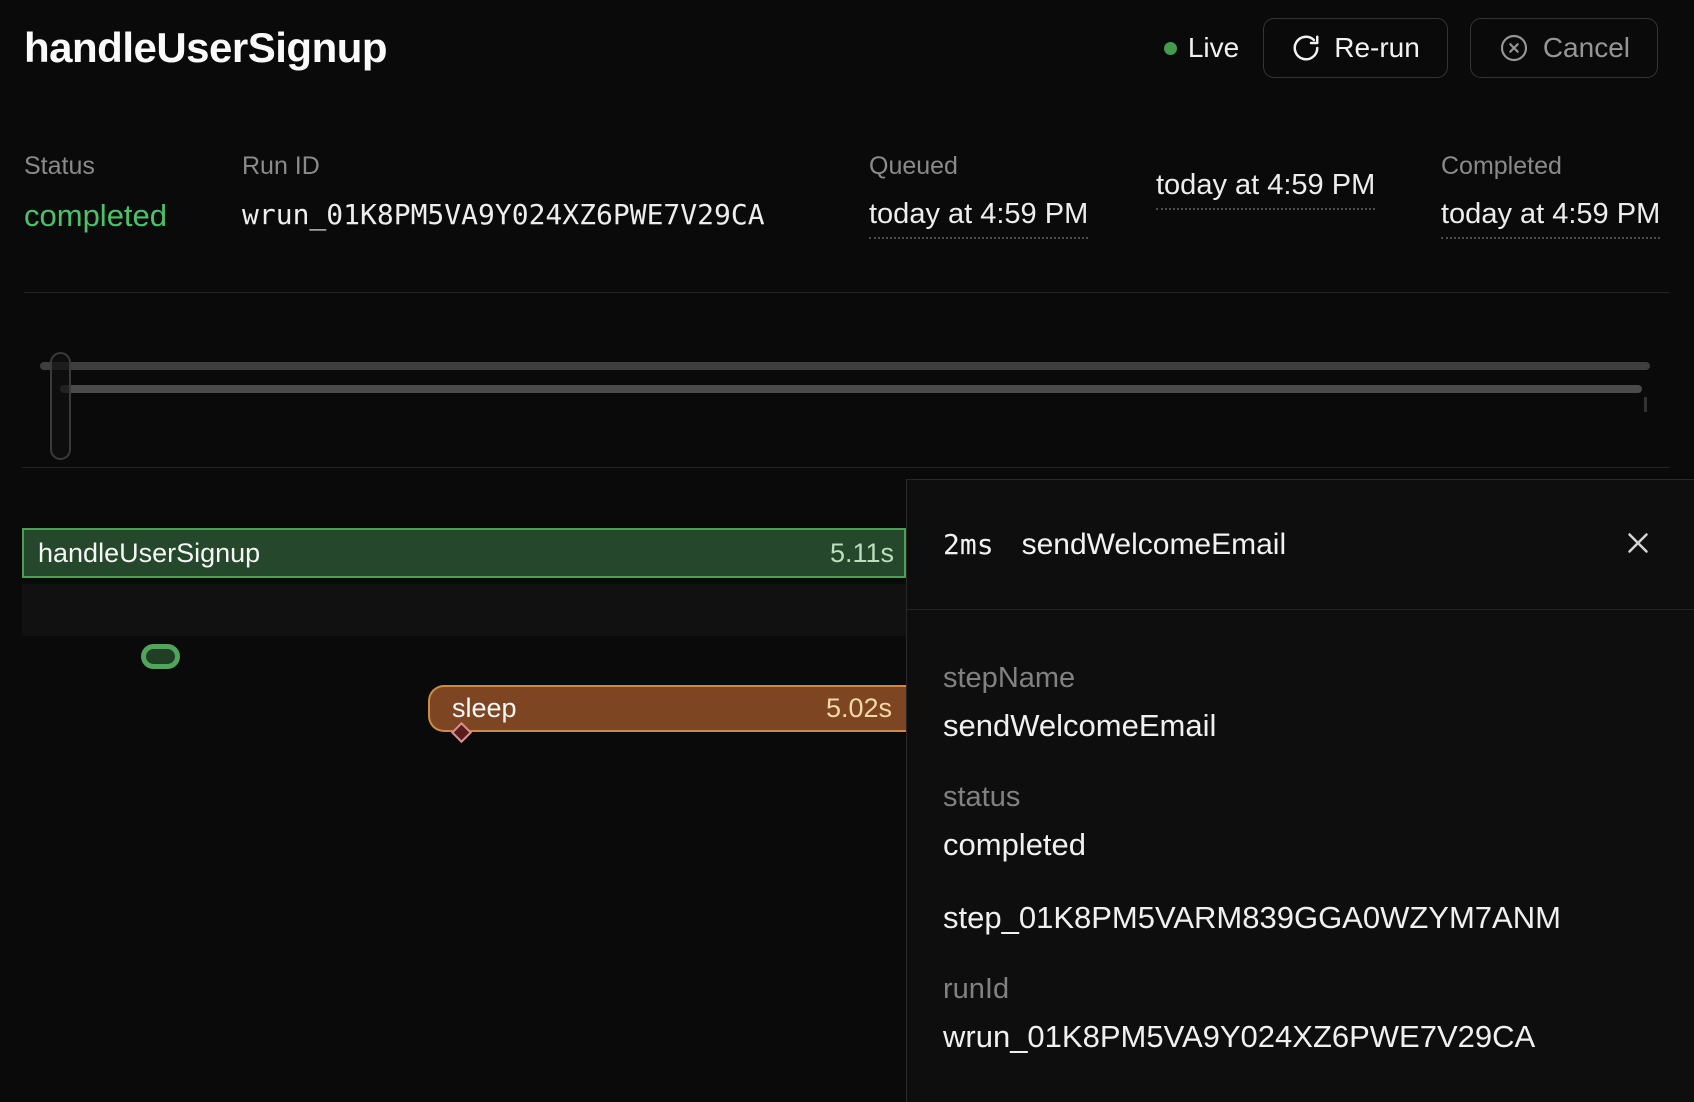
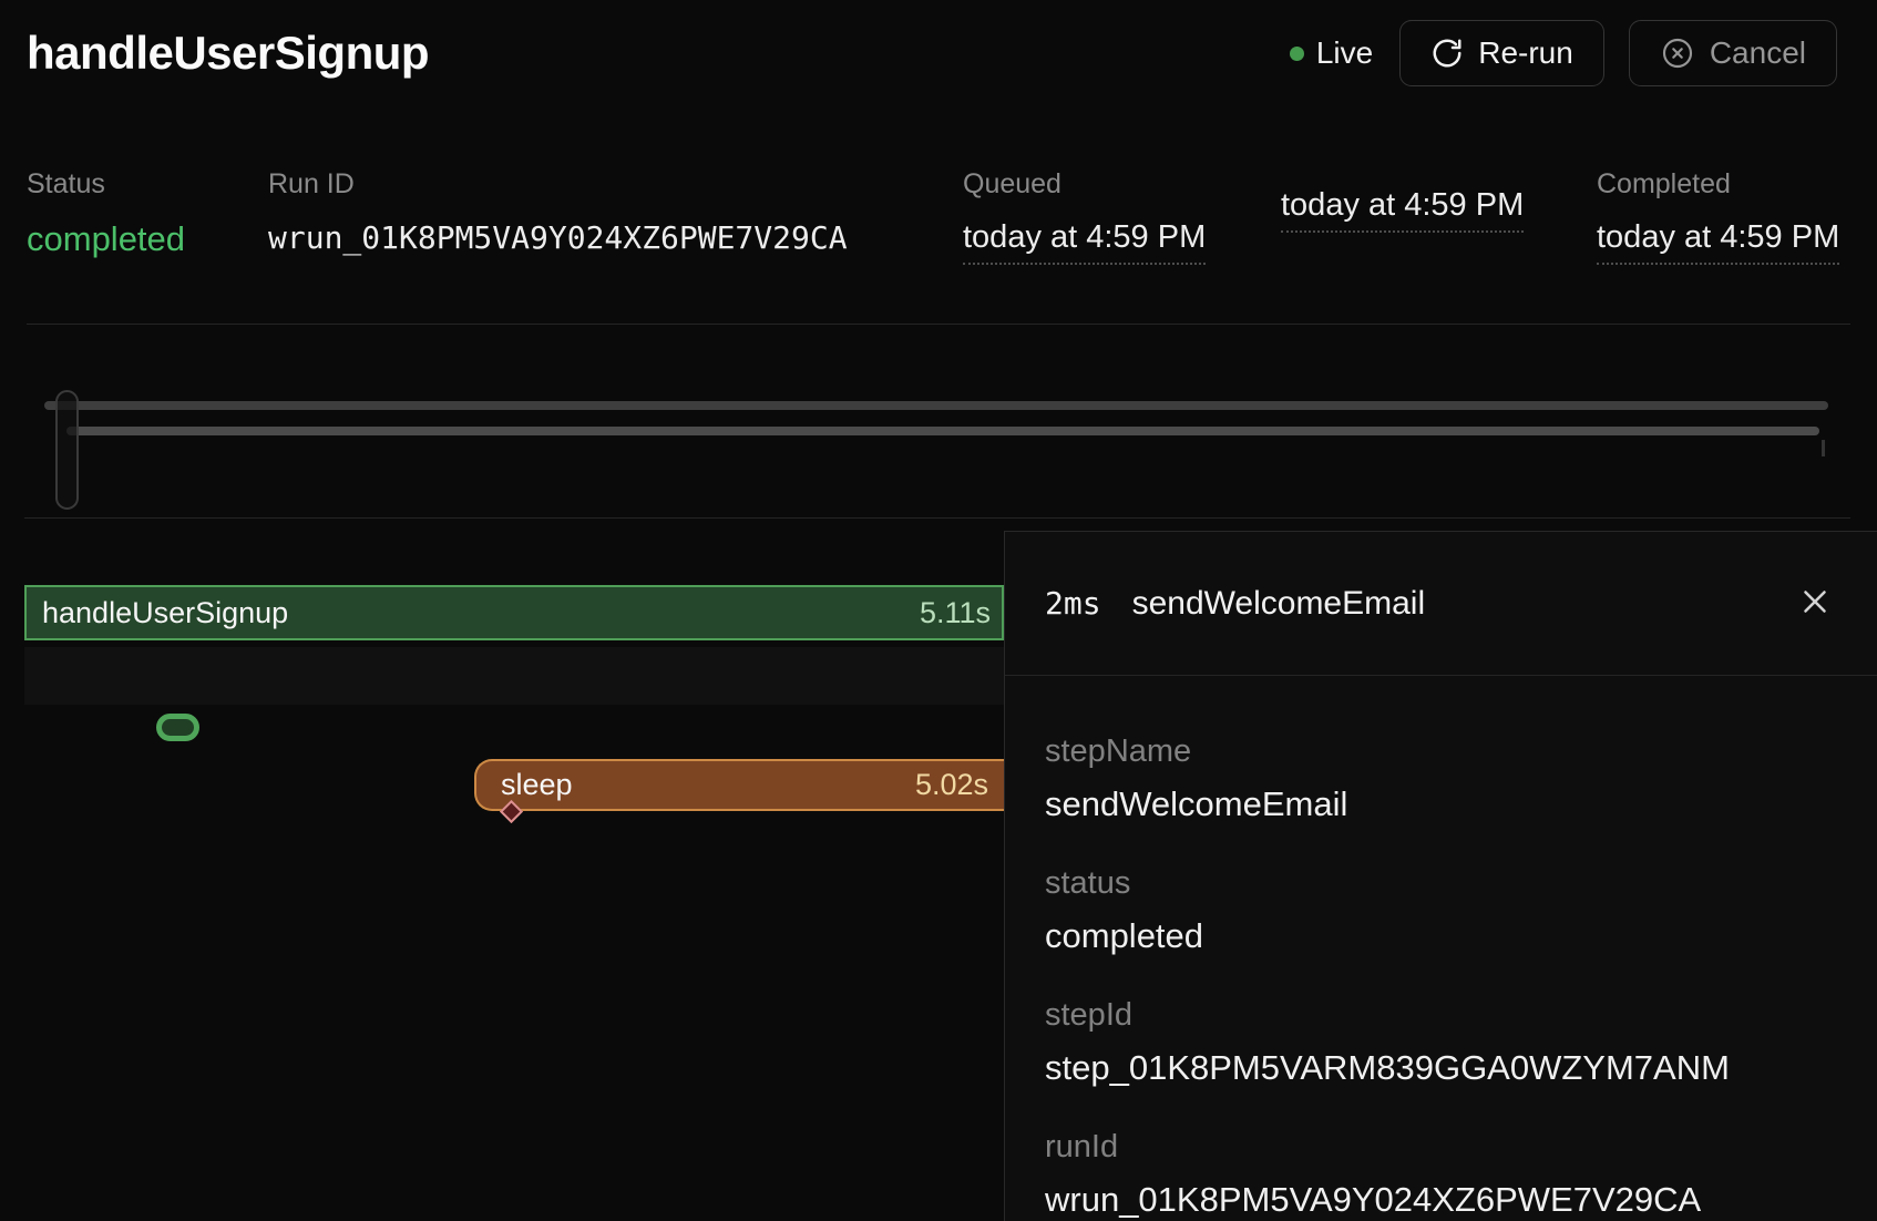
  handleUserSignup
  Live
  Re-run
  Cancel
  Status
  completed
  Run ID
  wrun_01K8PM5VA9Y024XZ6PWE7V29CA
  Queued
  today at 4:59 PM
  today at 4:59 PM
  Completed
  today at 4:59 PM
  handleUserSignup
  5.11s
  sleep
  5.02s
  2ms
  sendWelcomeEmail
  stepName
  sendWelcomeEmail
  status
  completed
+ stepId
  step_01K8PM5VARM839GGA0WZYM7ANM
  runId
  wrun_01K8PM5VA9Y024XZ6PWE7V29CA
